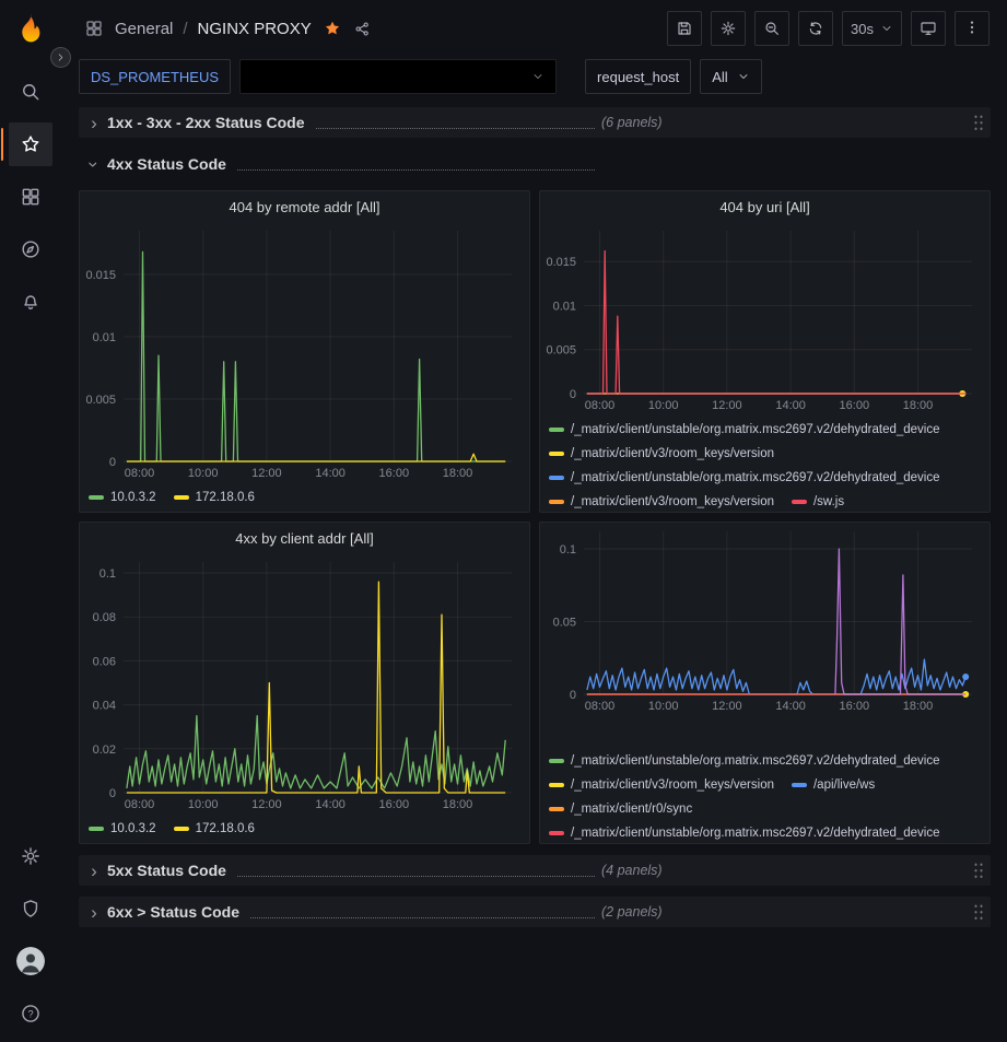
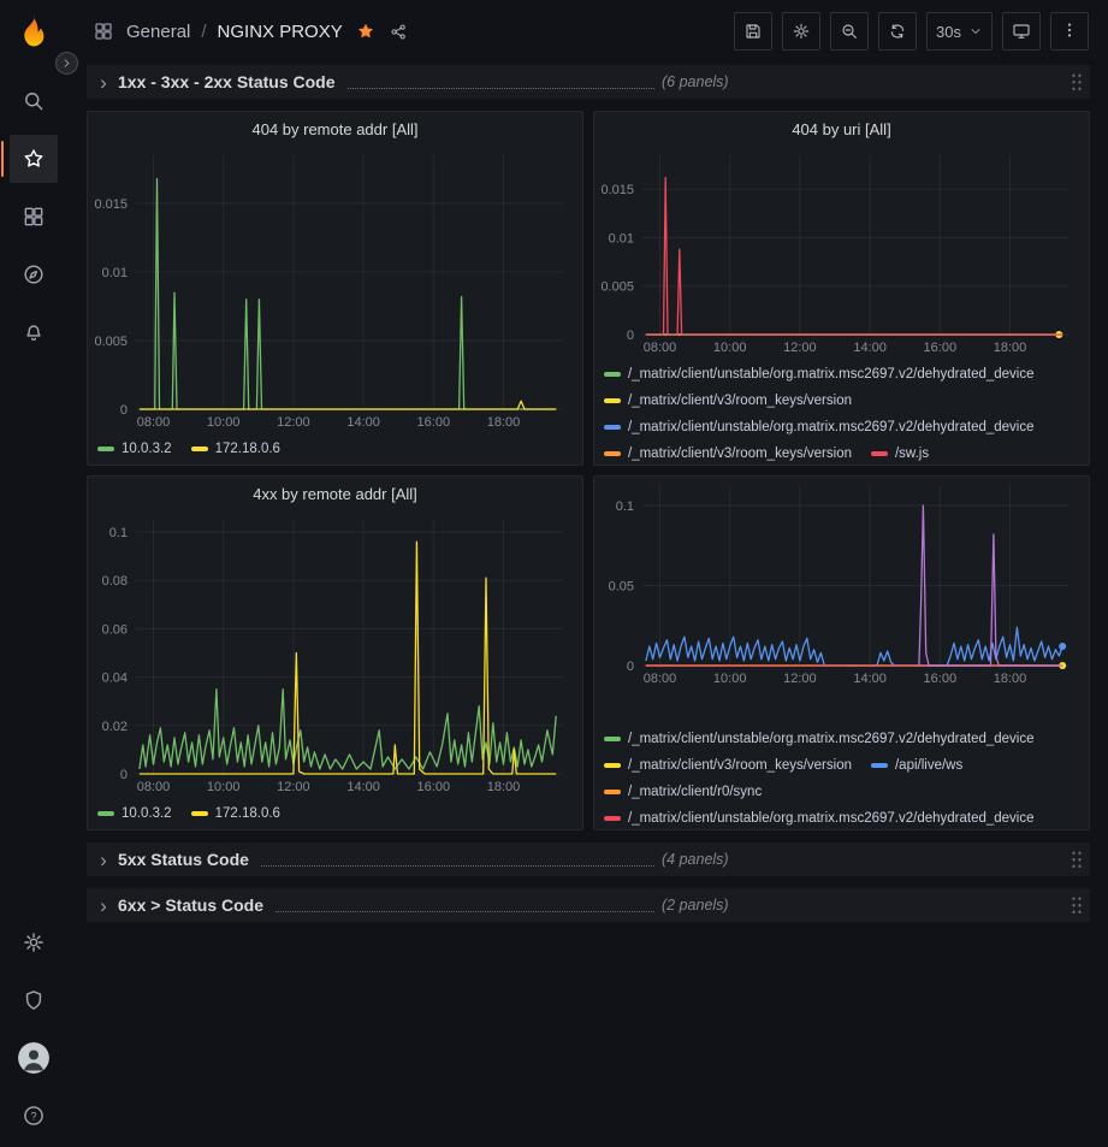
  ?
  General
  /
  NGINX PROXY
  30s
- DS_PROMETHEUS
- request_host
- All
  ›
  1xx - 3xx - 2xx Status Code
  (6 panels)
- 4xx Status Code
  404 by remote addr [All]
  08:00
  10:00
  12:00
  14:00
  16:00
  18:00
  0
  0.005
  0.01
  0.015
  10.0.3.2
  172.18.0.6
  404 by uri [All]
  08:00
  10:00
  12:00
  14:00
  16:00
  18:00
  0
  0.005
  0.01
  0.015
  /_matrix/client/unstable/org.matrix.msc2697.v2/dehydrated_device
  /_matrix/client/v3/room_keys/version
  /_matrix/client/unstable/org.matrix.msc2697.v2/dehydrated_device
  /_matrix/client/v3/room_keys/version
  /sw.js
- 4xx by client addr [All]
+ 4xx by remote addr [All]
  08:00
  10:00
  12:00
  14:00
  16:00
  18:00
  0
  0.02
  0.04
  0.06
  0.08
  0.1
  10.0.3.2
  172.18.0.6
  08:00
  10:00
  12:00
  14:00
  16:00
  18:00
  0
  0.05
  0.1
  /_matrix/client/unstable/org.matrix.msc2697.v2/dehydrated_device
  /_matrix/client/v3/room_keys/version
  /api/live/ws
  /_matrix/client/r0/sync
  /_matrix/client/unstable/org.matrix.msc2697.v2/dehydrated_device
  ›
  5xx Status Code
  (4 panels)
  ›
  6xx > Status Code
  (2 panels)
